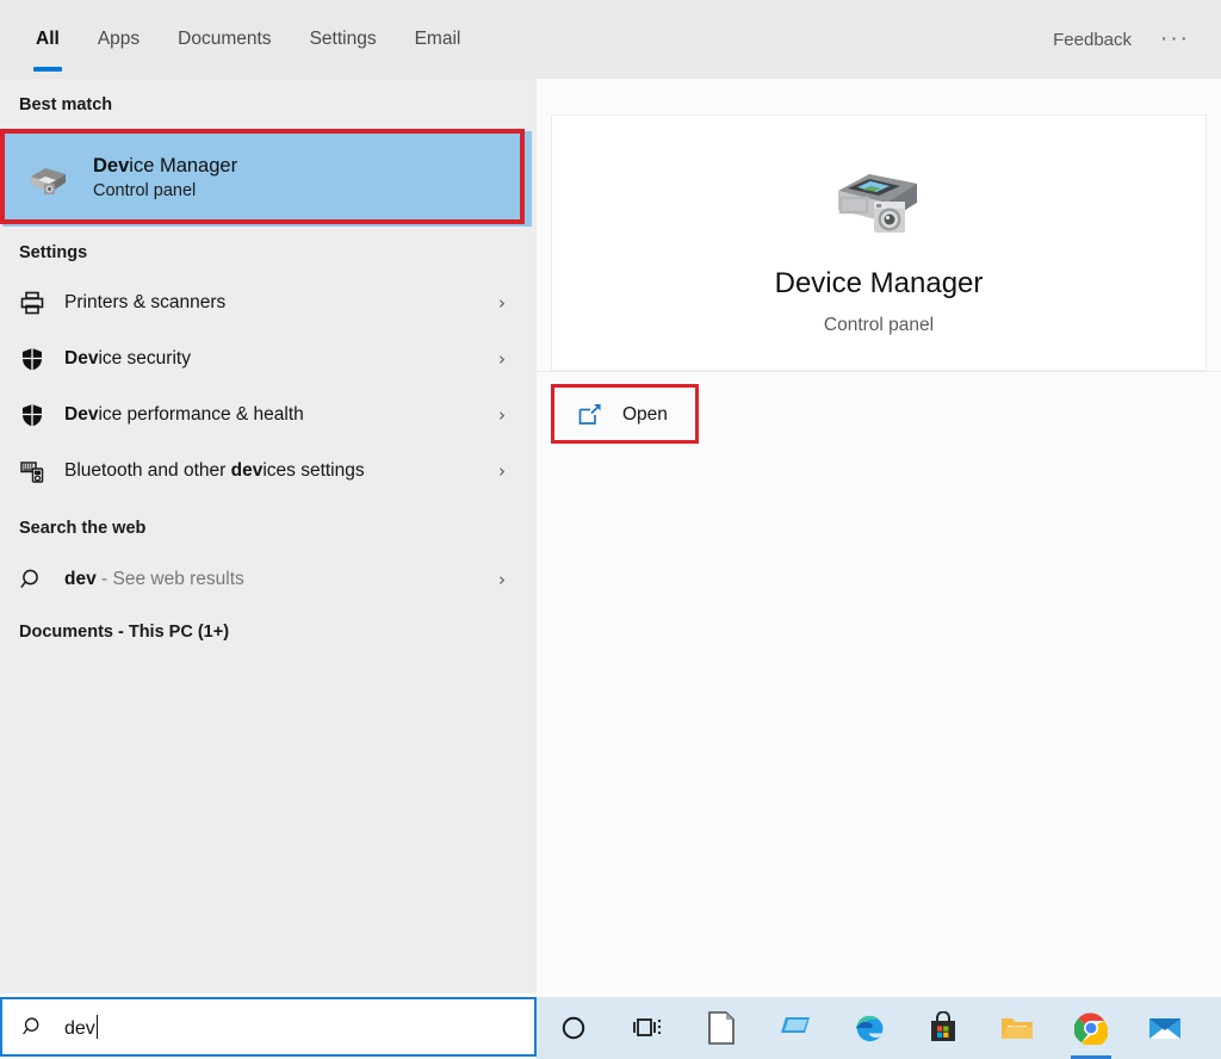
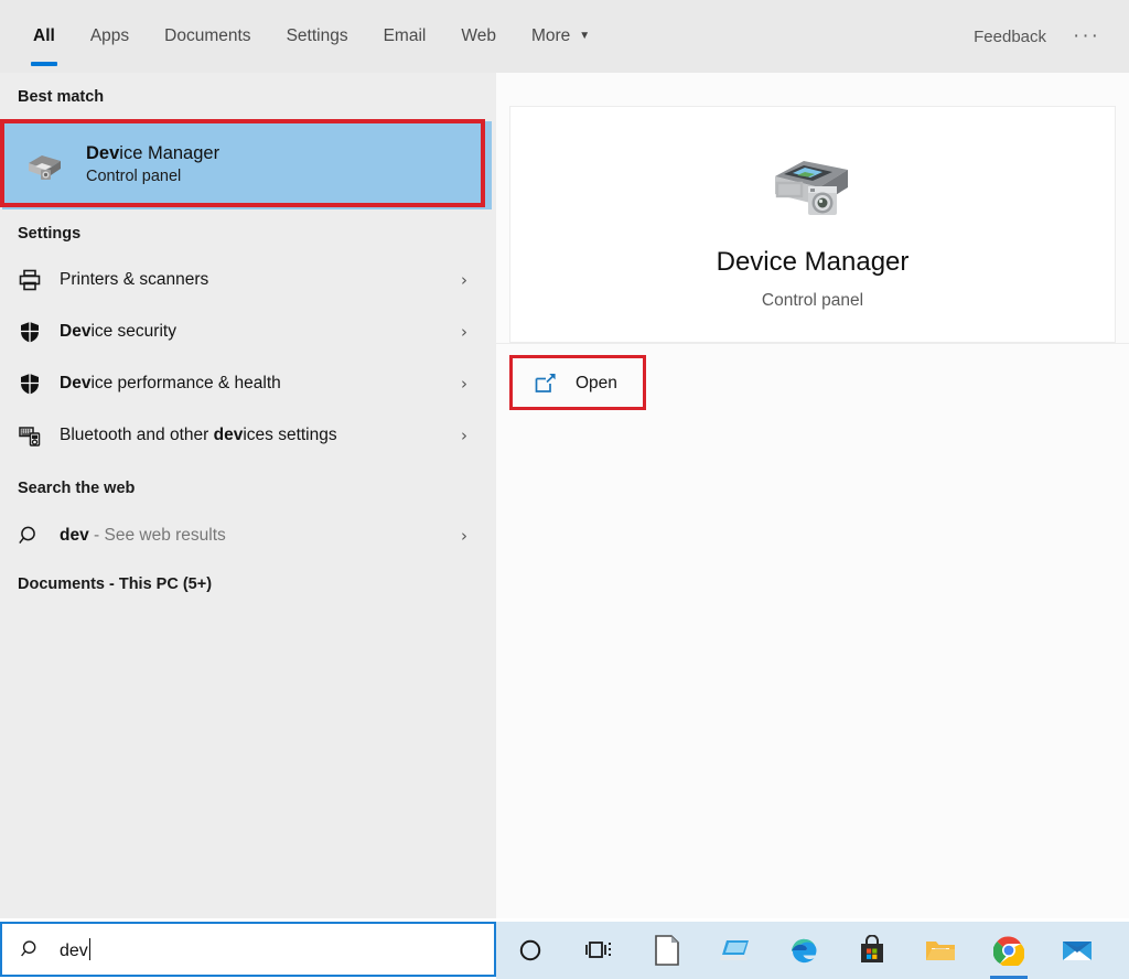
  All
  Apps
  Documents
  Settings
  Email
+ Web
+ More
+ ▼
  Feedback
  ···
  Best match
  Device Manager
  Control panel
  Settings
  Printers & scanners
  ›
  Device security
  ›
  Device performance & health
  ›
  Bluetooth and other devices settings
  ›
  Search the web
  dev - See web results
  ›
- Documents - This PC (1+)
+ Documents - This PC (5+)
  Device Manager
  Control panel
  Open
  dev
